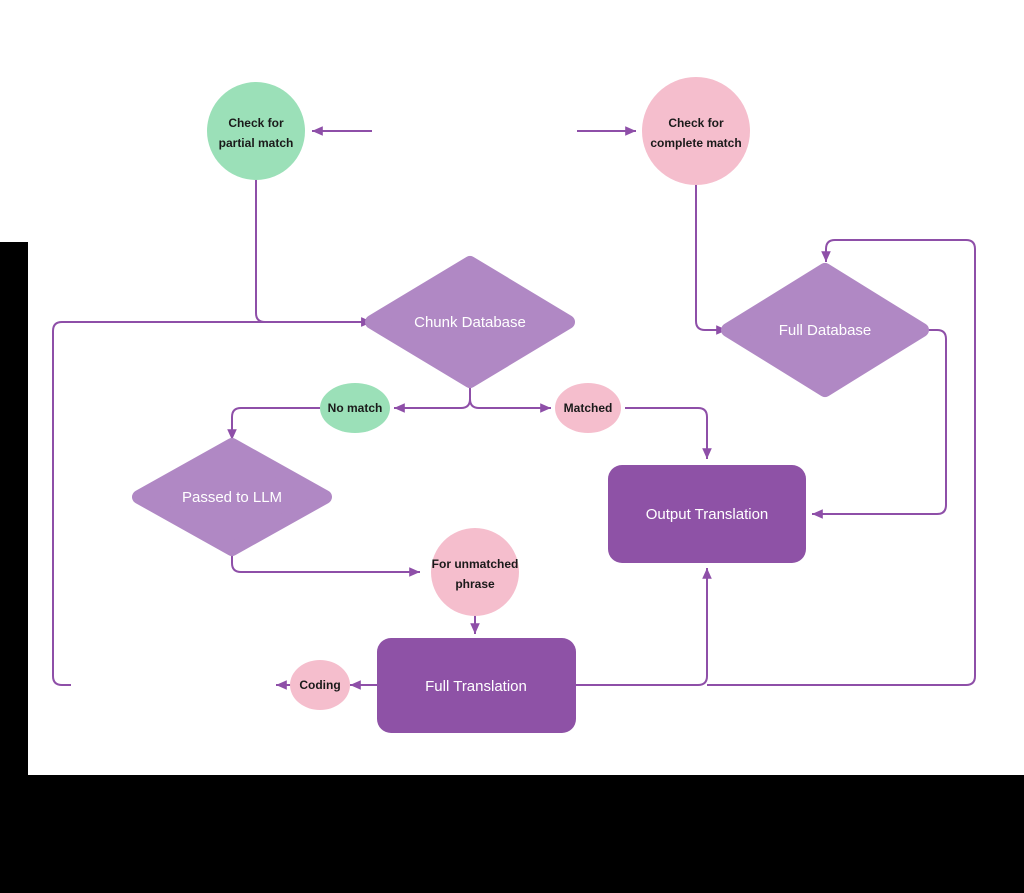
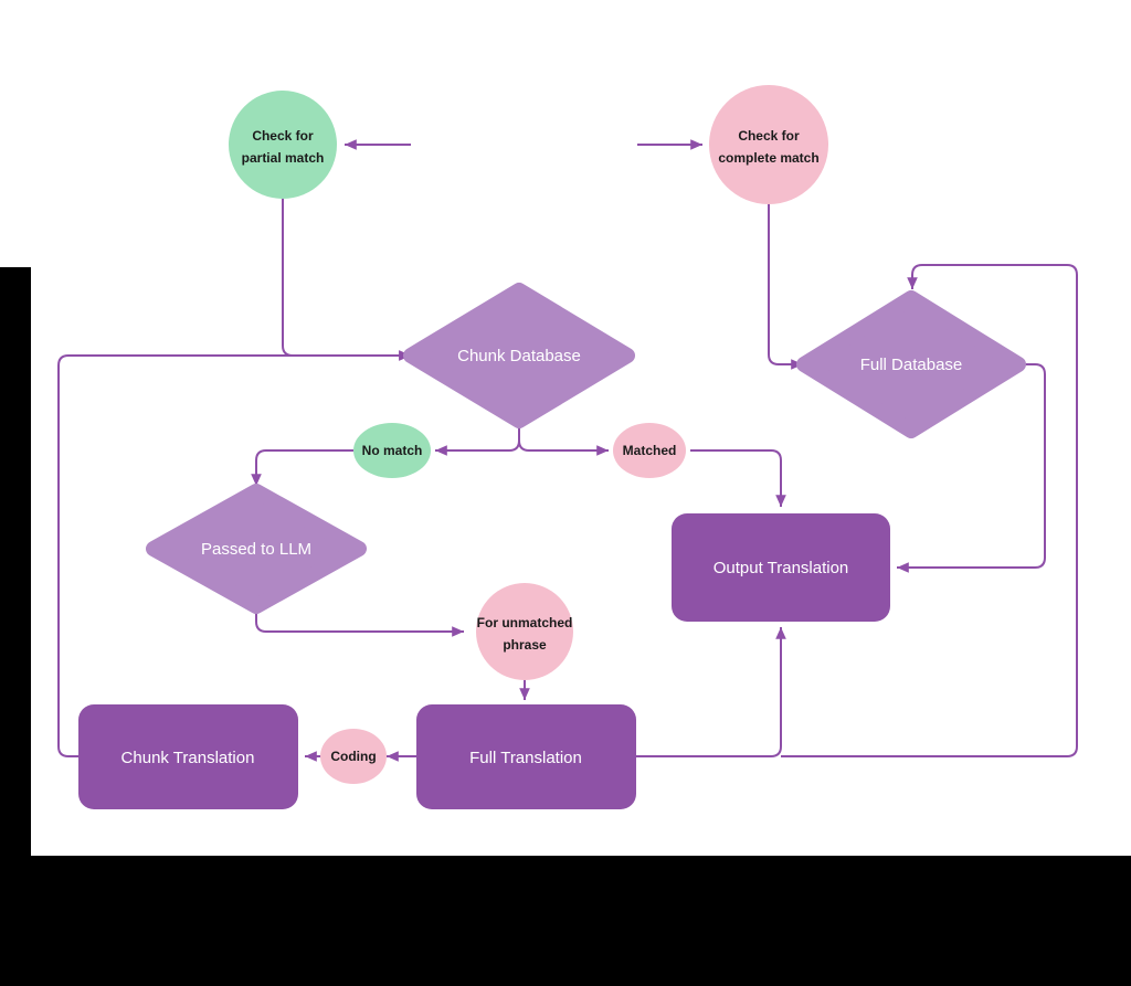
  Check for
  partial match
  Check for
  complete match
  Chunk Database
  Full Database
  No match
  Matched
  Passed to LLM
  Output Translation
  For unmatched
  phrase
+ Chunk Translation
  Coding
  Full Translation
